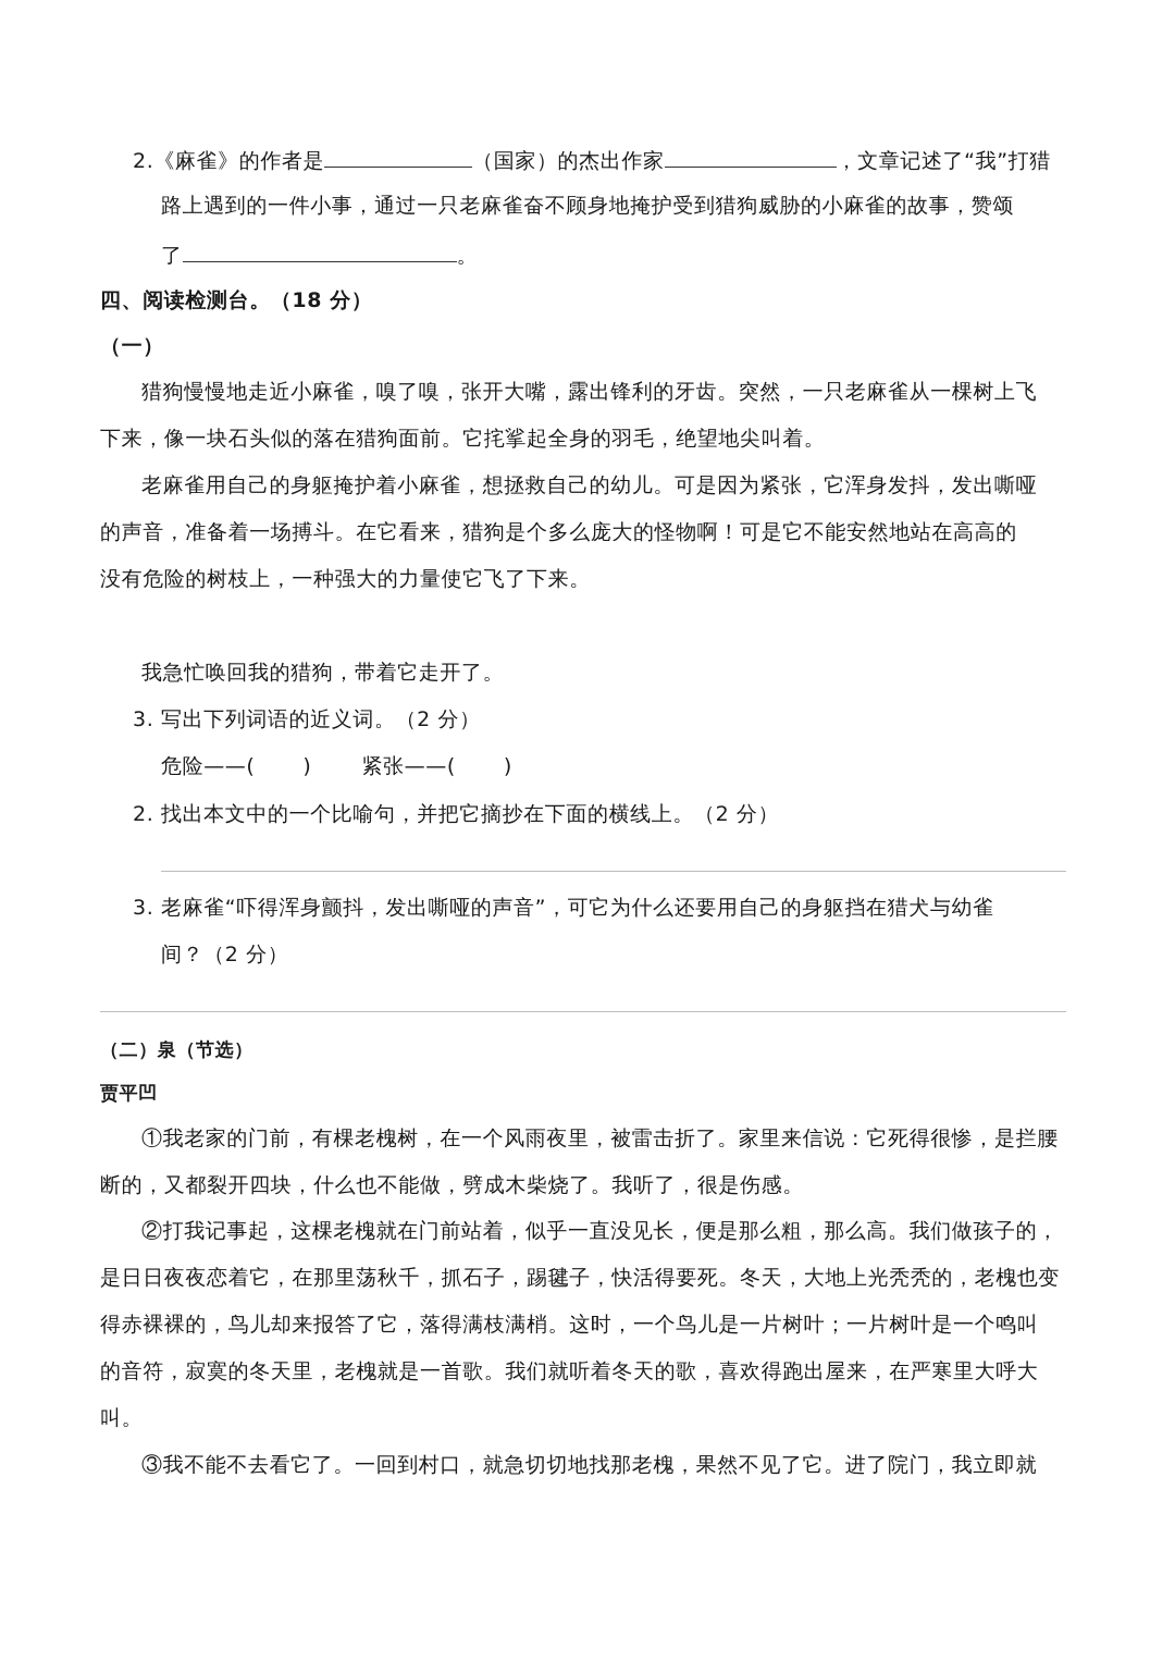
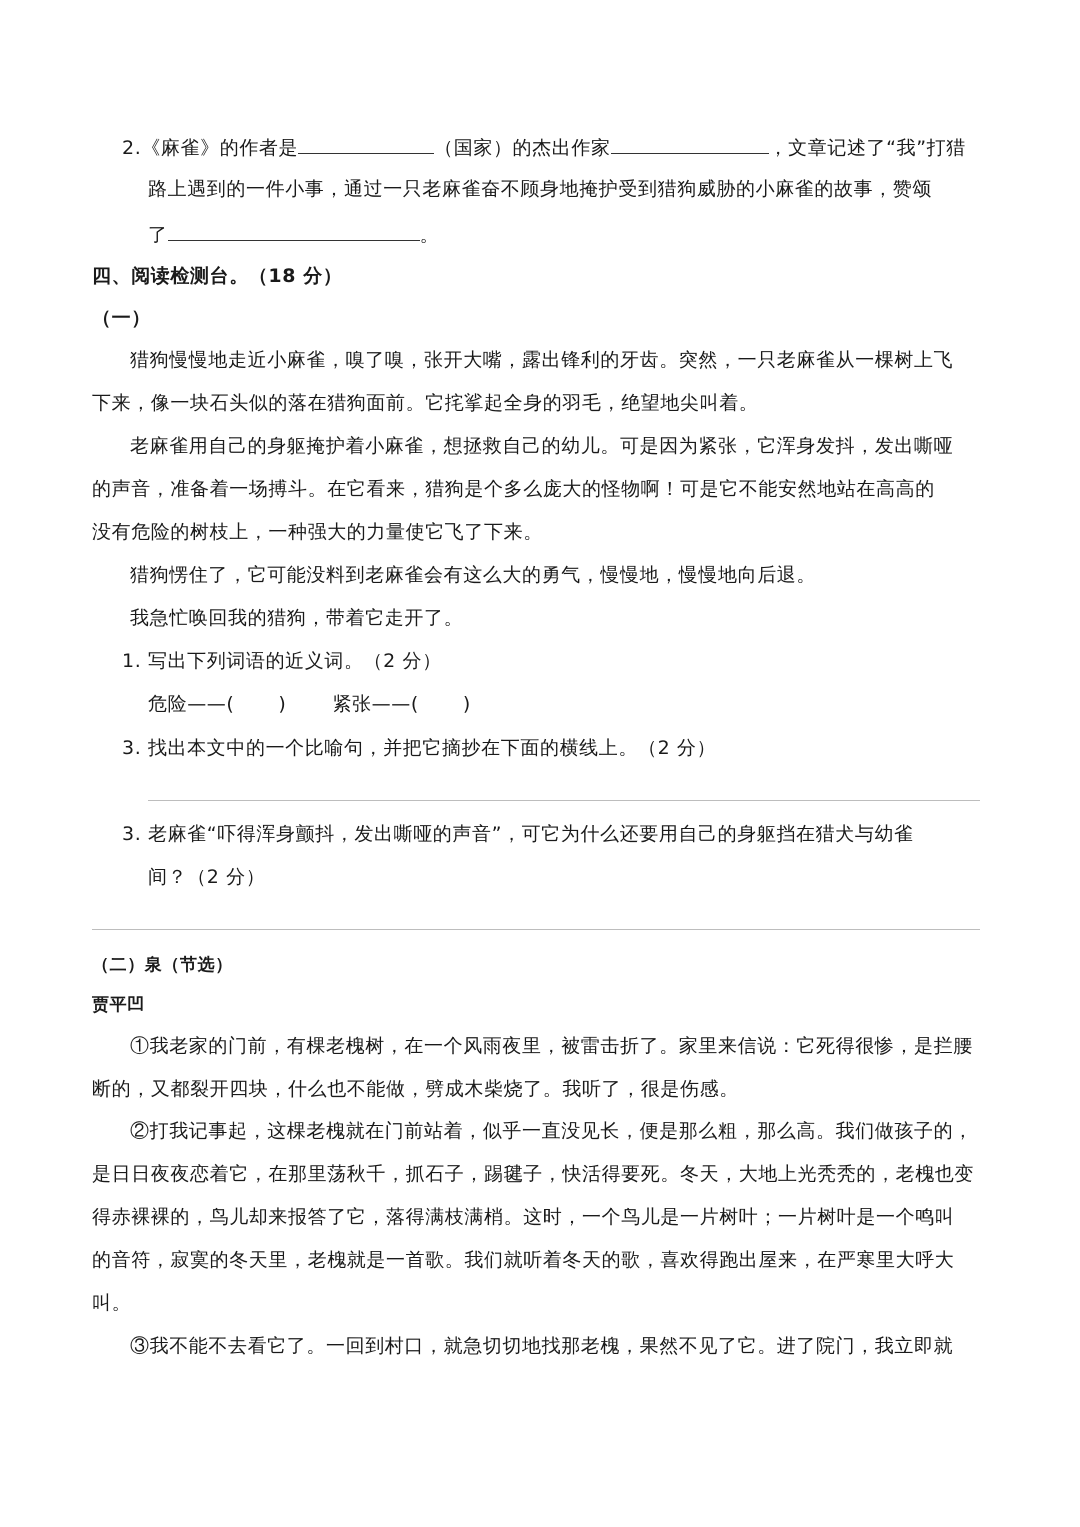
  2.《麻雀》的作者是 （国家）的杰出作家 ，文章记述了“我”打猎
  路上遇到的一件小事，通过一只老麻雀奋不顾身地掩护受到猎狗威胁的小麻雀的故事，赞颂
  了 。
  四、阅读检测台。（18 分）
  （一）
  猎狗慢慢地走近小麻雀，嗅了嗅，张开大嘴，露出锋利的牙齿。突然，一只老麻雀从一棵树上飞
  下来，像一块石头似的落在猎狗面前。它挓挲起全身的羽毛，绝望地尖叫着。
  老麻雀用自己的身躯掩护着小麻雀，想拯救自己的幼儿。可是因为紧张，它浑身发抖，发出嘶哑
  的声音，准备着一场搏斗。在它看来，猎狗是个多么庞大的怪物啊！可是它不能安然地站在高高的
  没有危险的树枝上，一种强大的力量使它飞了下来。
+ 猎狗愣住了，它可能没料到老麻雀会有这么大的勇气，慢慢地，慢慢地向后退。
  我急忙唤回我的猎狗，带着它走开了。
- 3. 写出下列词语的近义词。（2 分）
+ 1. 写出下列词语的近义词。（2 分）
  危险——( ) 紧张——( )
- 2. 找出本文中的一个比喻句，并把它摘抄在下面的横线上。（2 分）
+ 3. 找出本文中的一个比喻句，并把它摘抄在下面的横线上。（2 分）
  3. 老麻雀“吓得浑身颤抖，发出嘶哑的声音”，可它为什么还要用自己的身躯挡在猎犬与幼雀
  间？（2 分）
  （二）泉（节选）
  贾平凹
  ①我老家的门前，有棵老槐树，在一个风雨夜里，被雷击折了。家里来信说：它死得很惨，是拦腰
  断的，又都裂开四块，什么也不能做，劈成木柴烧了。我听了，很是伤感。
  ②打我记事起，这棵老槐就在门前站着，似乎一直没见长，便是那么粗，那么高。我们做孩子的，
  是日日夜夜恋着它，在那里荡秋千，抓石子，踢毽子，快活得要死。冬天，大地上光秃秃的，老槐也变
  得赤裸裸的，鸟儿却来报答了它，落得满枝满梢。这时，一个鸟儿是一片树叶；一片树叶是一个鸣叫
  的音符，寂寞的冬天里，老槐就是一首歌。我们就听着冬天的歌，喜欢得跑出屋来，在严寒里大呼大
  叫。
  ③我不能不去看它了。一回到村口，就急切切地找那老槐，果然不见了它。进了院门，我立即就
